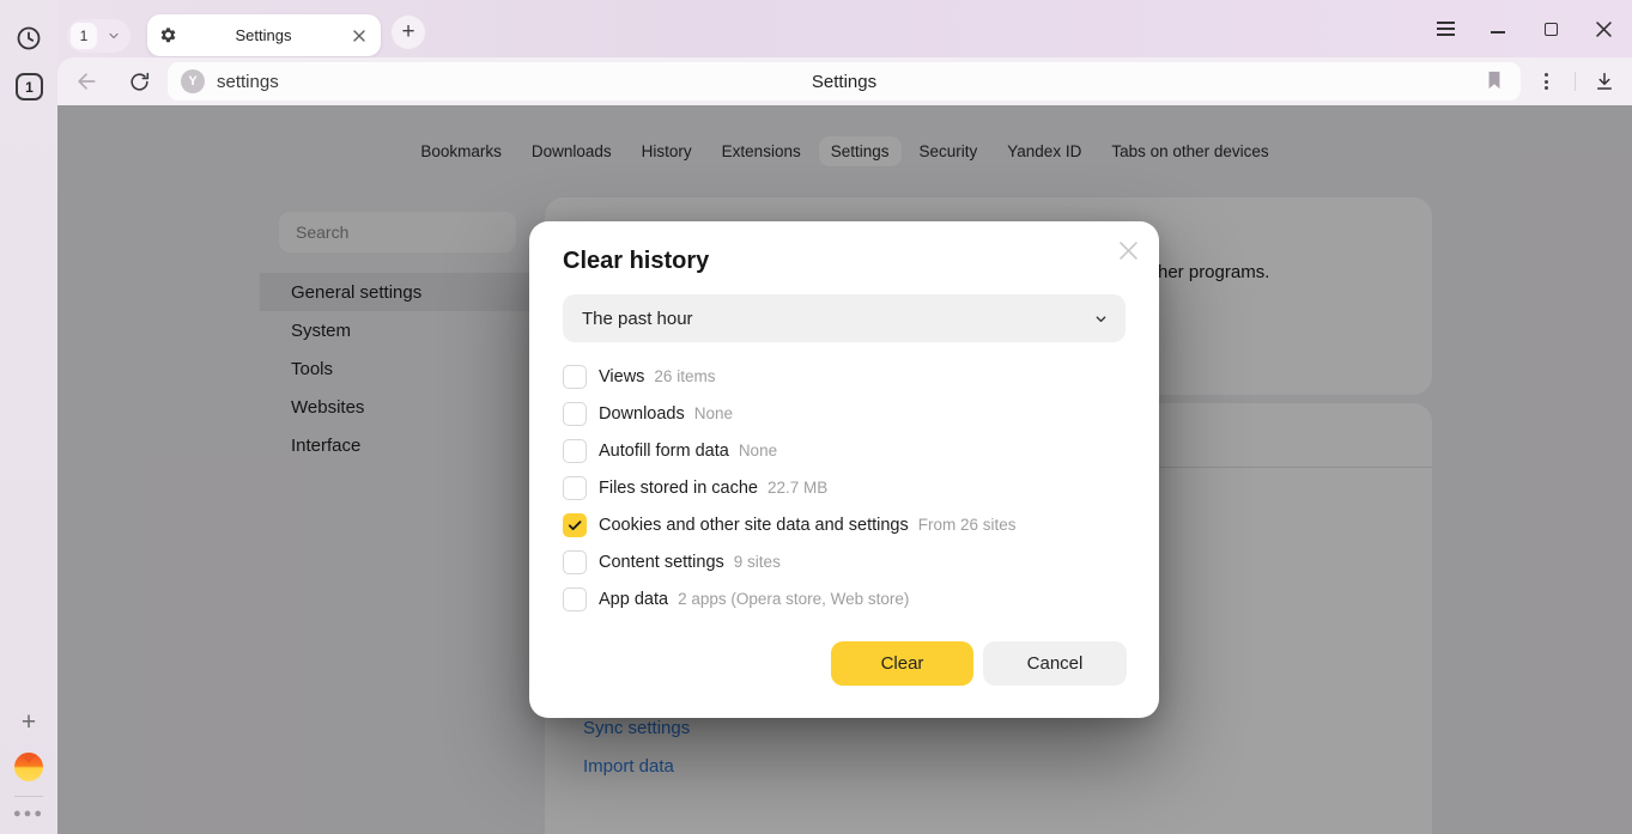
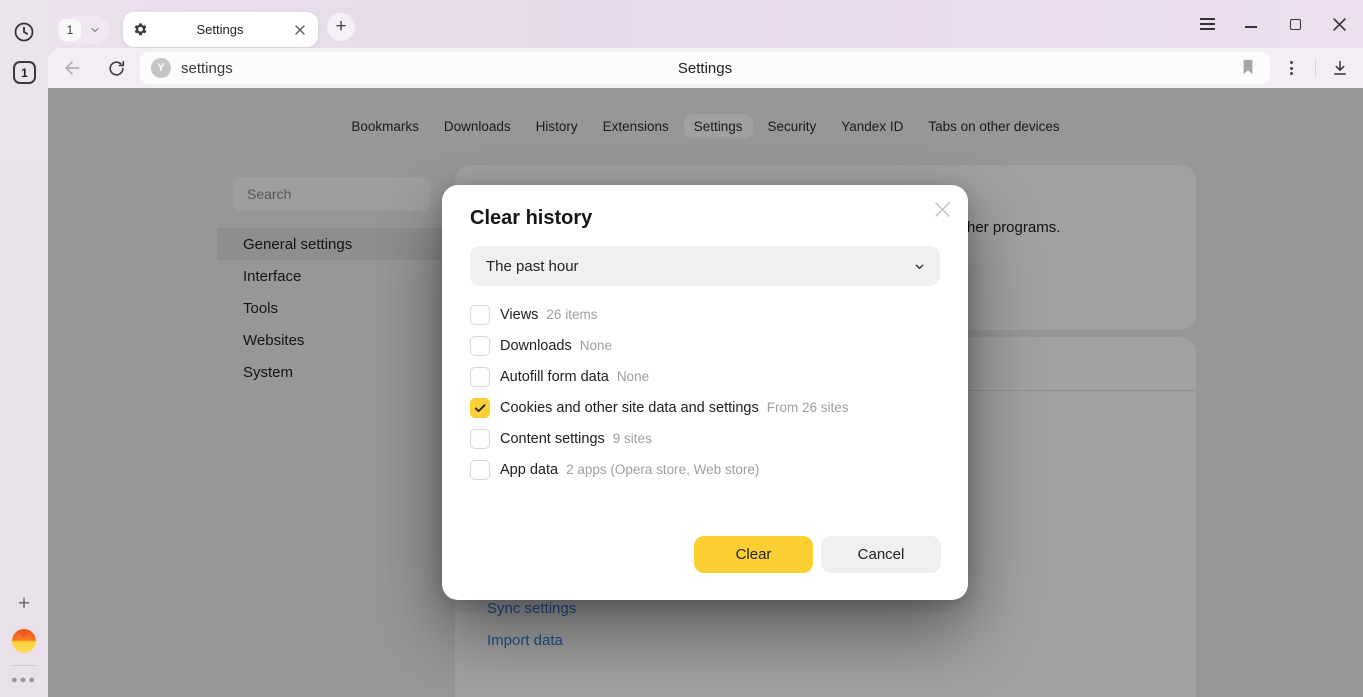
  1
  +
  ●●●
  1
  Settings
  +
  Settings
  Y
  settings
  Bookmarks
  Downloads
  History
  Extensions
  Settings
  Security
  Yandex ID
  Tabs on other devices
  Search
  General settings
- System
+ Interface
  Tools
  Websites
- Interface
+ System
  her programs.
  Sync settings
  Import data
  Clear history
  The past hour
  Views
  26 items
  Downloads
  None
  Autofill form data
  None
- Files stored in cache
- 22.7 MB
  Cookies and other site data and settings
  From 26 sites
  Content settings
  9 sites
  App data
  2 apps (Opera store, Web store)
  Clear
  Cancel
